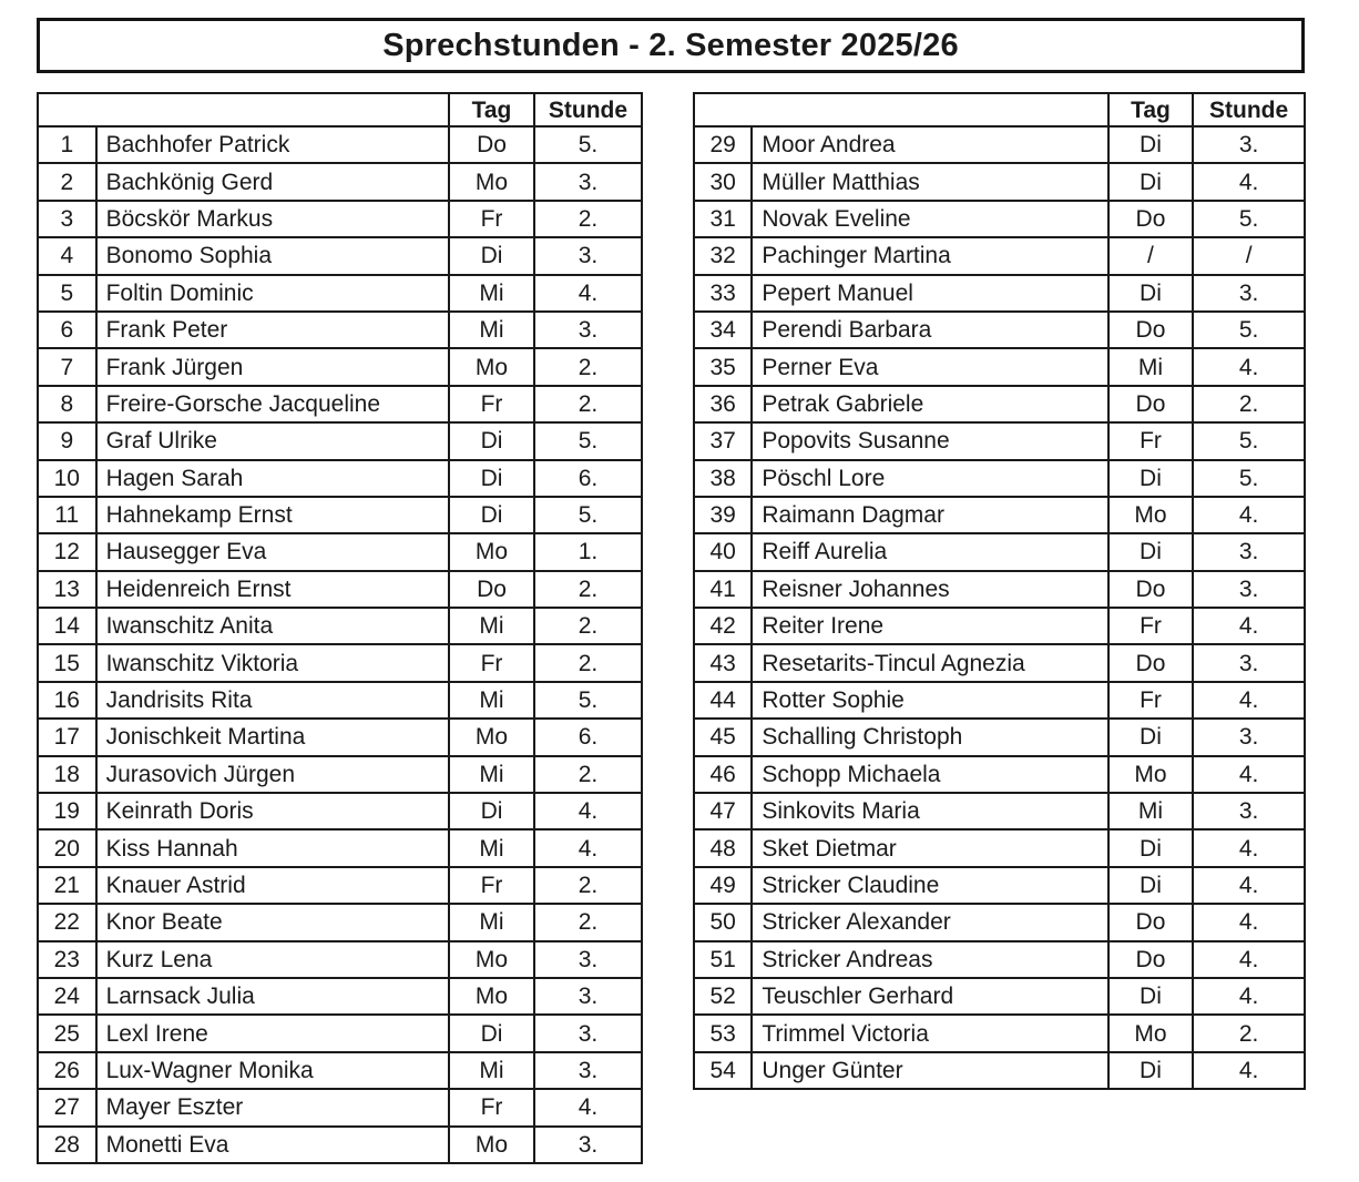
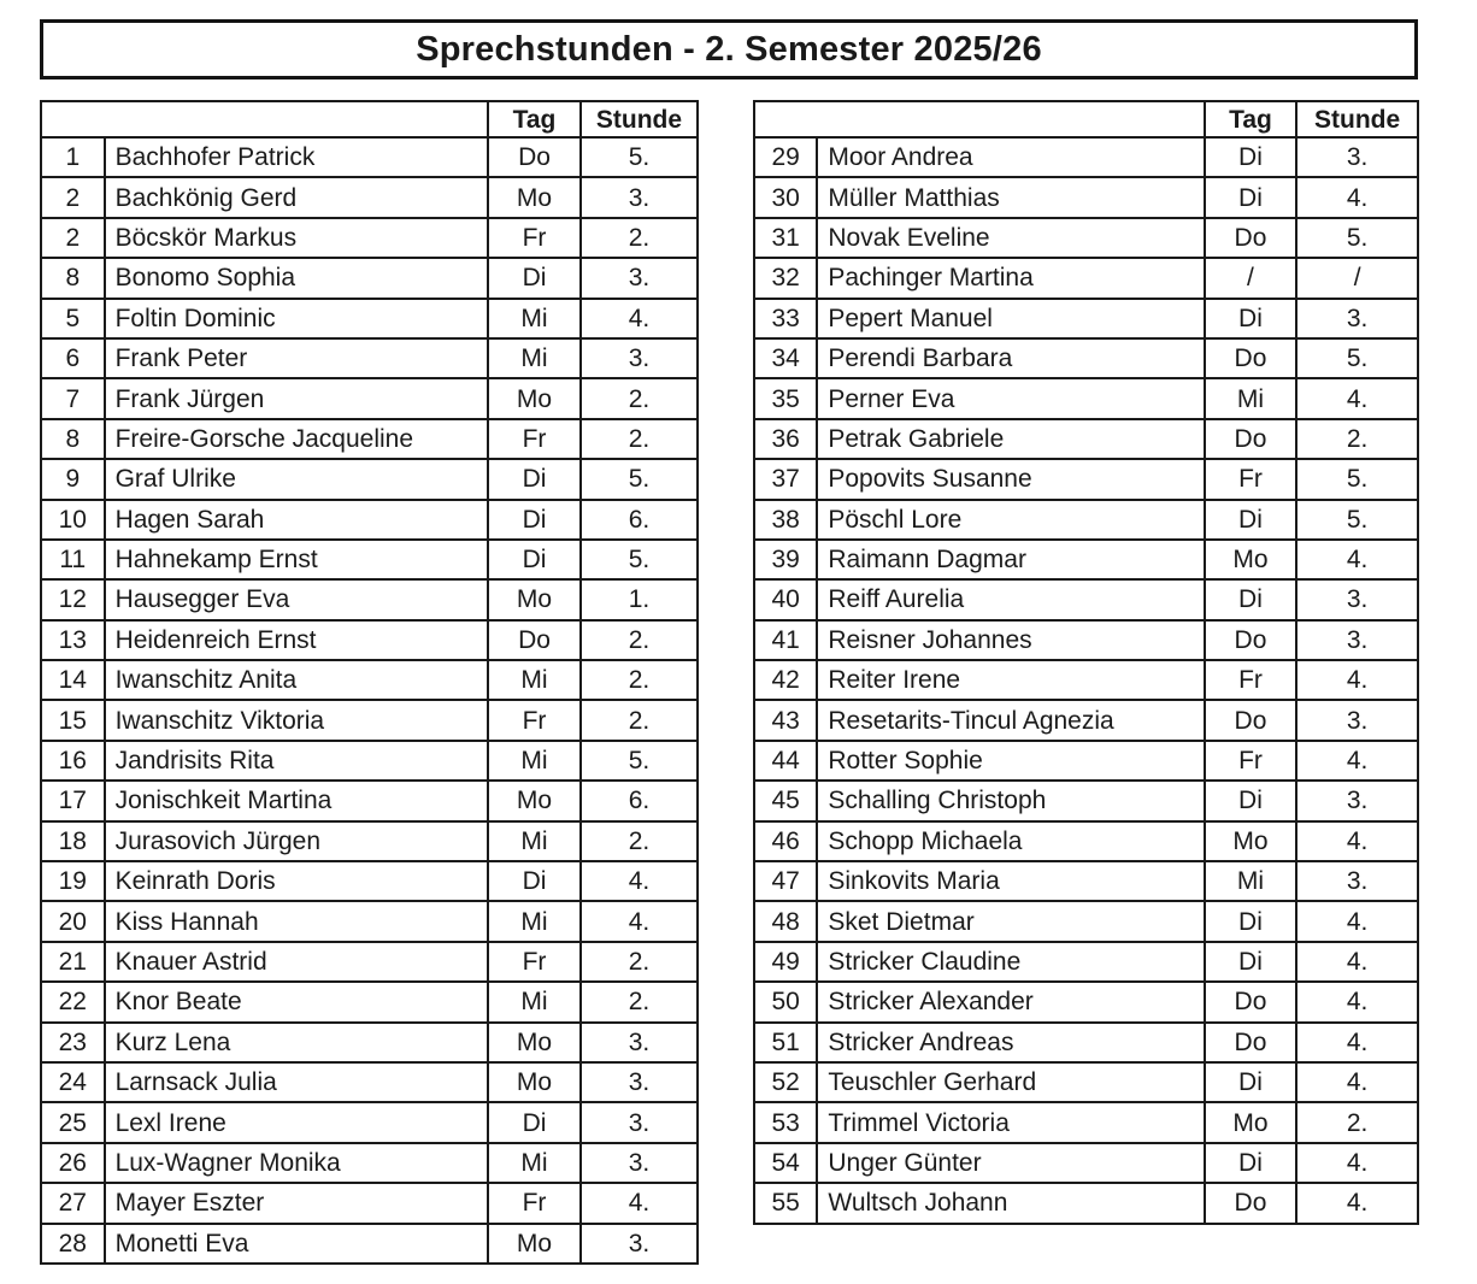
  Sprechstunden - 2. Semester 2025/26
  	Tag	Stunde
  1	Bachhofer Patrick	Do	5.
  2	Bachkönig Gerd	Mo	3.
- 3	Böcskör Markus	Fr	2.
+ 2	Böcskör Markus	Fr	2.
- 4	Bonomo Sophia	Di	3.
+ 8	Bonomo Sophia	Di	3.
  5	Foltin Dominic	Mi	4.
  6	Frank Peter	Mi	3.
  7	Frank Jürgen	Mo	2.
  8	Freire-Gorsche Jacqueline	Fr	2.
  9	Graf Ulrike	Di	5.
  10	Hagen Sarah	Di	6.
  11	Hahnekamp Ernst	Di	5.
  12	Hausegger Eva	Mo	1.
  13	Heidenreich Ernst	Do	2.
  14	Iwanschitz Anita	Mi	2.
  15	Iwanschitz Viktoria	Fr	2.
  16	Jandrisits Rita	Mi	5.
  17	Jonischkeit Martina	Mo	6.
  18	Jurasovich Jürgen	Mi	2.
  19	Keinrath Doris	Di	4.
  20	Kiss Hannah	Mi	4.
  21	Knauer Astrid	Fr	2.
  22	Knor Beate	Mi	2.
  23	Kurz Lena	Mo	3.
  24	Larnsack Julia	Mo	3.
  25	Lexl Irene	Di	3.
  26	Lux-Wagner Monika	Mi	3.
  27	Mayer Eszter	Fr	4.
  28	Monetti Eva	Mo	3.
  	Tag	Stunde
  29	Moor Andrea	Di	3.
  30	Müller Matthias	Di	4.
  31	Novak Eveline	Do	5.
  32	Pachinger Martina	/	/
  33	Pepert Manuel	Di	3.
  34	Perendi Barbara	Do	5.
  35	Perner Eva	Mi	4.
  36	Petrak Gabriele	Do	2.
  37	Popovits Susanne	Fr	5.
  38	Pöschl Lore	Di	5.
  39	Raimann Dagmar	Mo	4.
  40	Reiff Aurelia	Di	3.
  41	Reisner Johannes	Do	3.
  42	Reiter Irene	Fr	4.
  43	Resetarits-Tincul Agnezia	Do	3.
  44	Rotter Sophie	Fr	4.
  45	Schalling Christoph	Di	3.
  46	Schopp Michaela	Mo	4.
  47	Sinkovits Maria	Mi	3.
  48	Sket Dietmar	Di	4.
  49	Stricker Claudine	Di	4.
  50	Stricker Alexander	Do	4.
  51	Stricker Andreas	Do	4.
  52	Teuschler Gerhard	Di	4.
  53	Trimmel Victoria	Mo	2.
  54	Unger Günter	Di	4.
+ 55	Wultsch Johann	Do	4.
